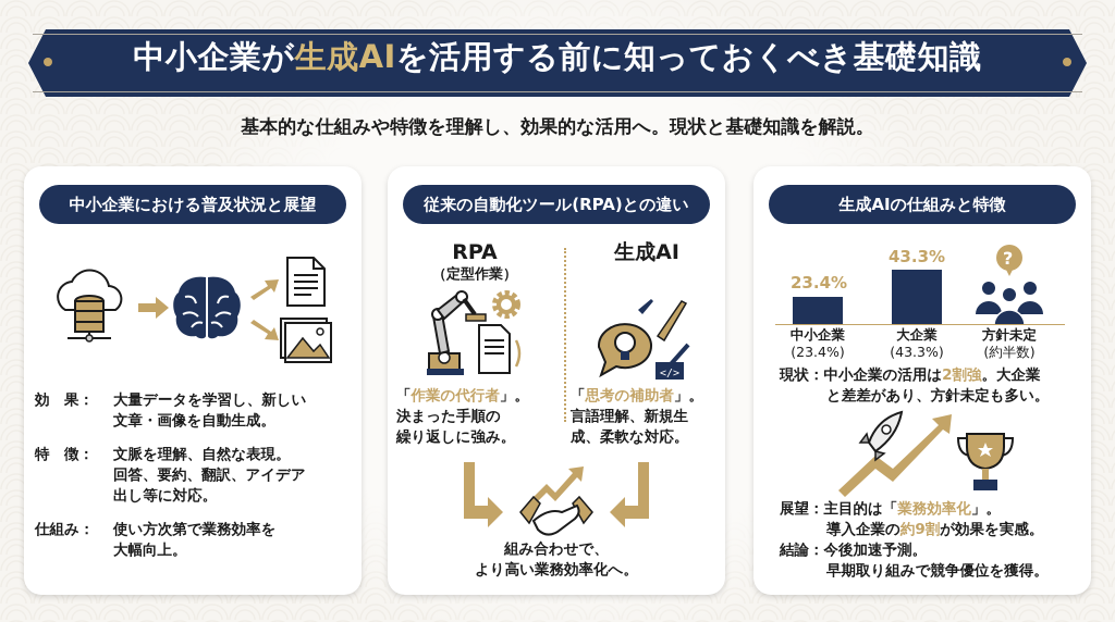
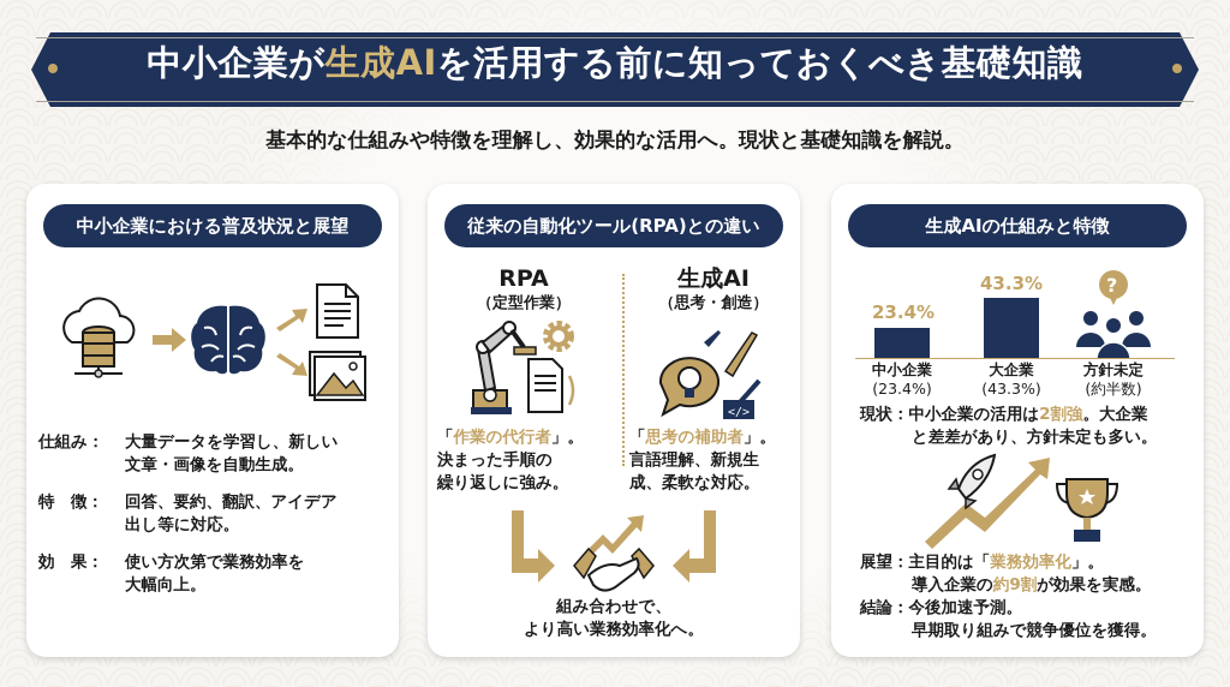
  中小企業が生成AIを活用する前に知っておくべき基礎知識
  基本的な仕組みや特徴を理解し、効果的な活用へ。現状と基礎知識を解説。
  中小企業における普及状況と展望
- 効 果：
+ 仕組み：
  大量データを学習し、新しい
  文章・画像を自動生成。
  特 徴：
- 文脈を理解、自然な表現。
  回答、要約、翻訳、アイデア
  出し等に対応。
- 仕組み：
+ 効 果：
  使い方次第で業務効率を
  大幅向上。
  従来の自動化ツール(RPA)との違い
  RPA
  （定型作業）
  「作業の代行者」。
  決まった手順の
  繰り返しに強み。
  生成AI
+ （思考・創造）
  </>
  「思考の補助者」。
  言語理解、新規生
  成、柔軟な対応。
  組み合わせで、
  より高い業務効率化へ。
  生成AIの仕組みと特徴
  23.4%
  43.3%
  ?
  中小企業
  (23.4%)
  大企業
  (43.3%)
  方針未定
  (約半数)
  現状：
  中小企業の活用は2割強。大企業
  と差差があり、方針未定も多い。
  展望：
  主目的は「業務効率化」。
  導入企業の約9割が効果を実感。
  結論：
  今後加速予測。
  早期取り組みで競争優位を獲得。
